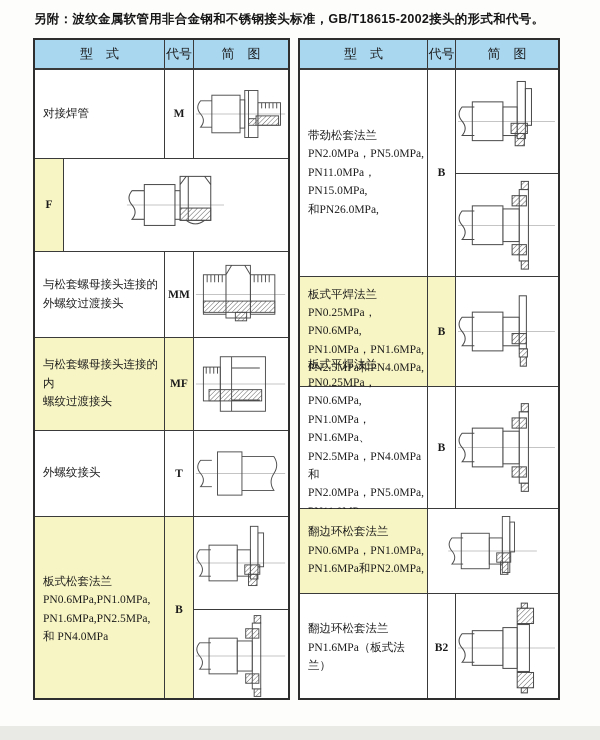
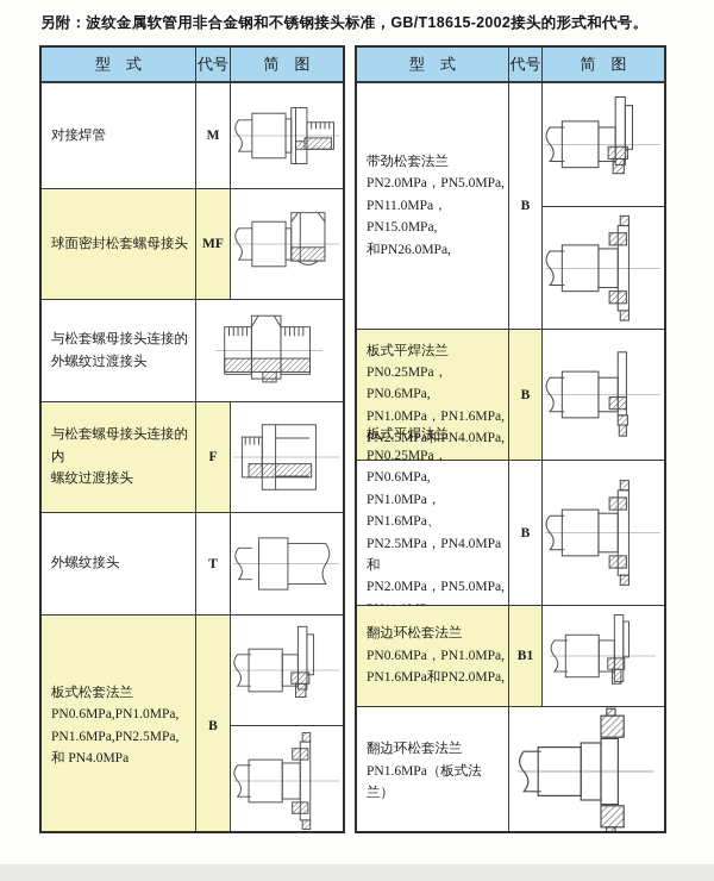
  另附：波纹金属软管用非合金钢和不锈钢接头标准，GB/T18615-2002接头的形式和代号。
  型 式
  代号
  简 图
  对接焊管
  M
+ 球面密封松套螺母接头
- F
+ MF
  与松套螺母接头连接的
  外螺纹过渡接头
- MM
  与松套螺母接头连接的内
  螺纹过渡接头
- MF
+ F
  外螺纹接头
  T
  板式松套法兰
  PN0.6MPa,PN1.0MPa,
  PN1.6MPa,PN2.5MPa,
  和 PN4.0MPa
  B
  型 式
  代号
  简 图
  带劲松套法兰
  PN2.0MPa，PN5.0MPa,
  PN11.0MPa，PN15.0MPa,
  和PN26.0MPa,
  B
  板式平焊法兰
  PN0.25MPa，PN0.6MPa,
  PN1.0MPa，PN1.6MPa,
  PN2.5MPa和PN4.0MPa,
  B
  板式平焊法兰
  PN0.25MPa，PN0.6MPa,
  PN1.0MPa，PN1.6MPa、
  PN2.5MPa，PN4.0MPa和
  PN2.0MPa，PN5.0MPa,
  B
  翻边环松套法兰
  PN0.6MPa，PN1.0MPa,
  PN1.6MPa和PN2.0MPa,
+ B1
  翻边环松套法兰
  PN1.6MPa（板式法兰）
- B2
